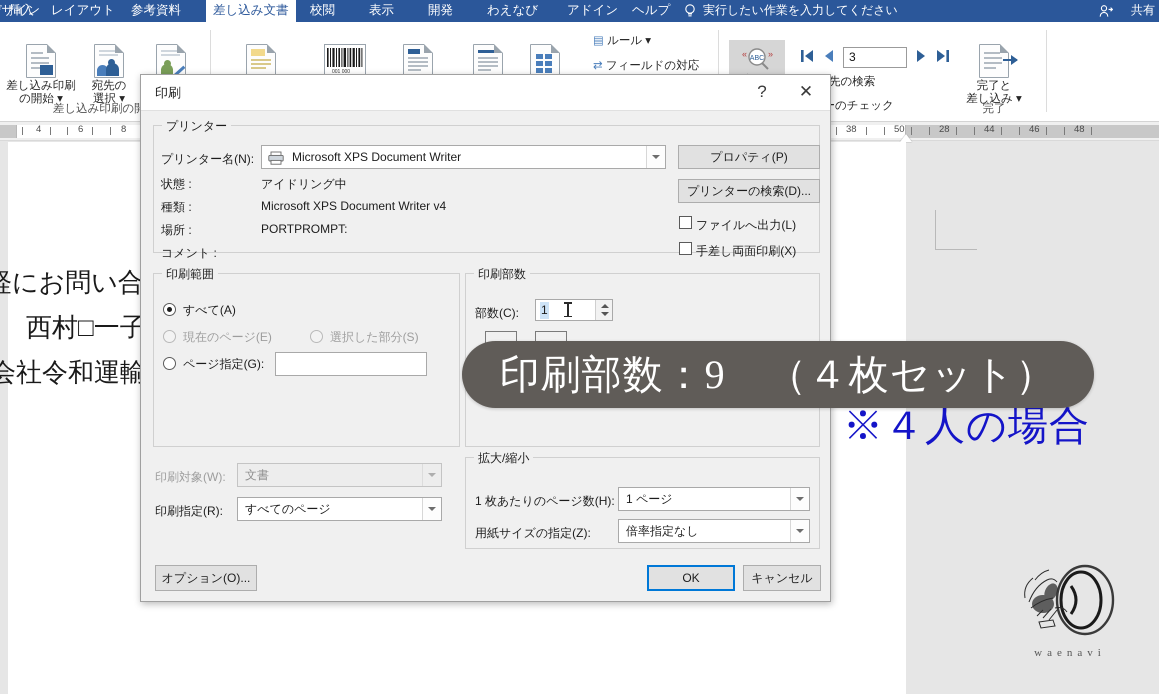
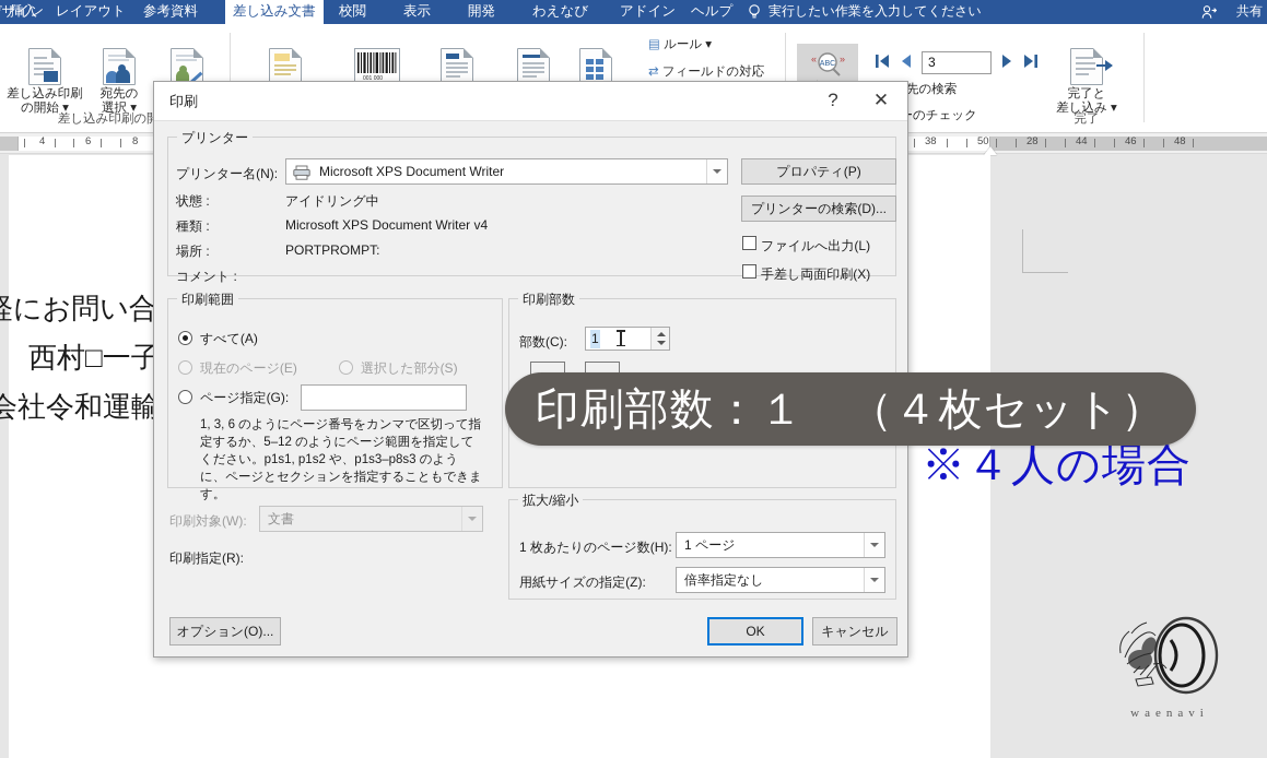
  挿入
  ザイン
  レイアウト
  参考資料
  差し込み文書
  校閲
  表示
  開発
  わえなび
  アドイン
  ヘルプ
  実行したい作業を入力してください
  共有
  差し込み印刷
  の開始 ▾
  宛先の
  選択 ▾
  差し込み印刷の
  ▤ ルール ▾
  ⇄ フィールドの対応
  «
  »
  3
  完了と
  差し込み ▾
  完了
  4
  6
  8
  38
  50
  28
  44
  46
  48
  会社令和運輸
  西村□一子
  にお問い合
  ※４人の場合
  waenavi
  印刷
  ?
  ✕
  プリンター
  プリンター名(N):
  Microsoft XPS Document Writer
  プロパティ(P)
  状態 :
  アイドリング中
  種類 :
  Microsoft XPS Document Writer v4
  場所 :
  PORTPROMPT:
  コメント :
  プリンターの検索(D)...
  ファイルへ出力(L)
  手差し両面印刷(X)
  印刷範囲
  すべて(A)
  現在のページ(E)
  選択した部分(S)
  ページ指定(G):
+ 1, 3, 6 のようにページ番号をカンマで区切って指定するか、5–12 のようにページ範囲を指定してください。p1s1, p1s2 や、p1s3–p8s3 のように、ページとセクションを指定することもできます。
  印刷対象(W):
  文書
  印刷指定(R):
- すべてのページ
  印刷部数
  部数(C):
  1
  拡大/縮小
  1 枚あたりのページ数(H):
  1 ページ
  用紙サイズの指定(Z):
  倍率指定なし
  オプション(O)...
  OK
  キャンセル
- 印刷部数：9 （４枚セット）
+ 印刷部数：１ （４枚セット）
